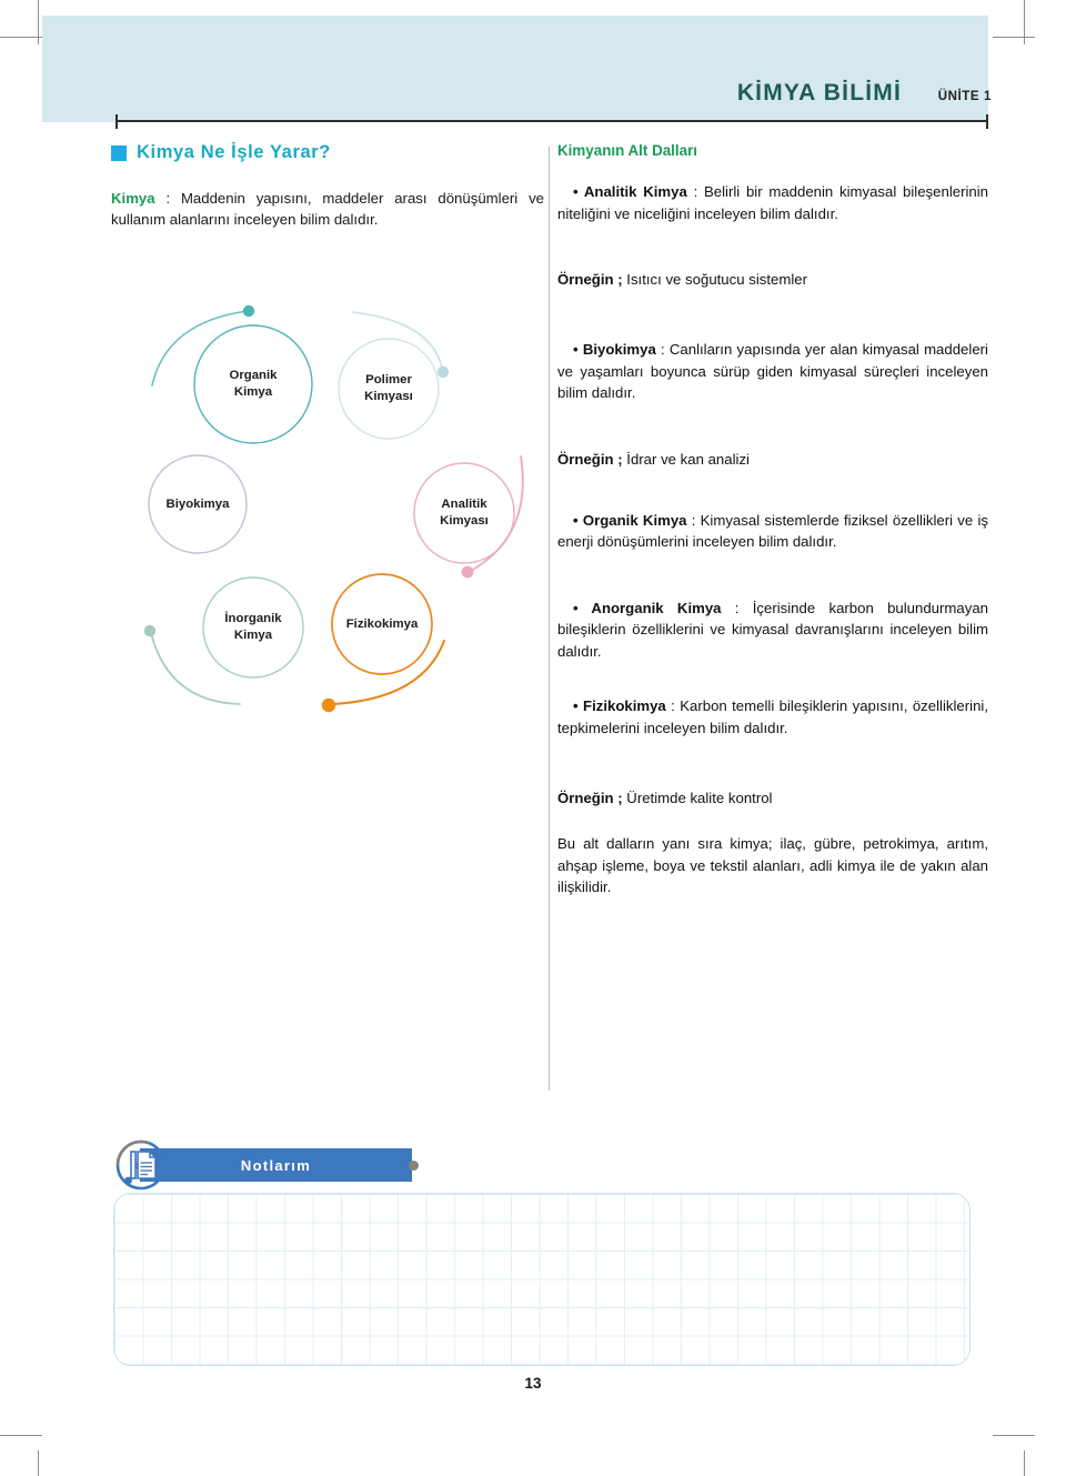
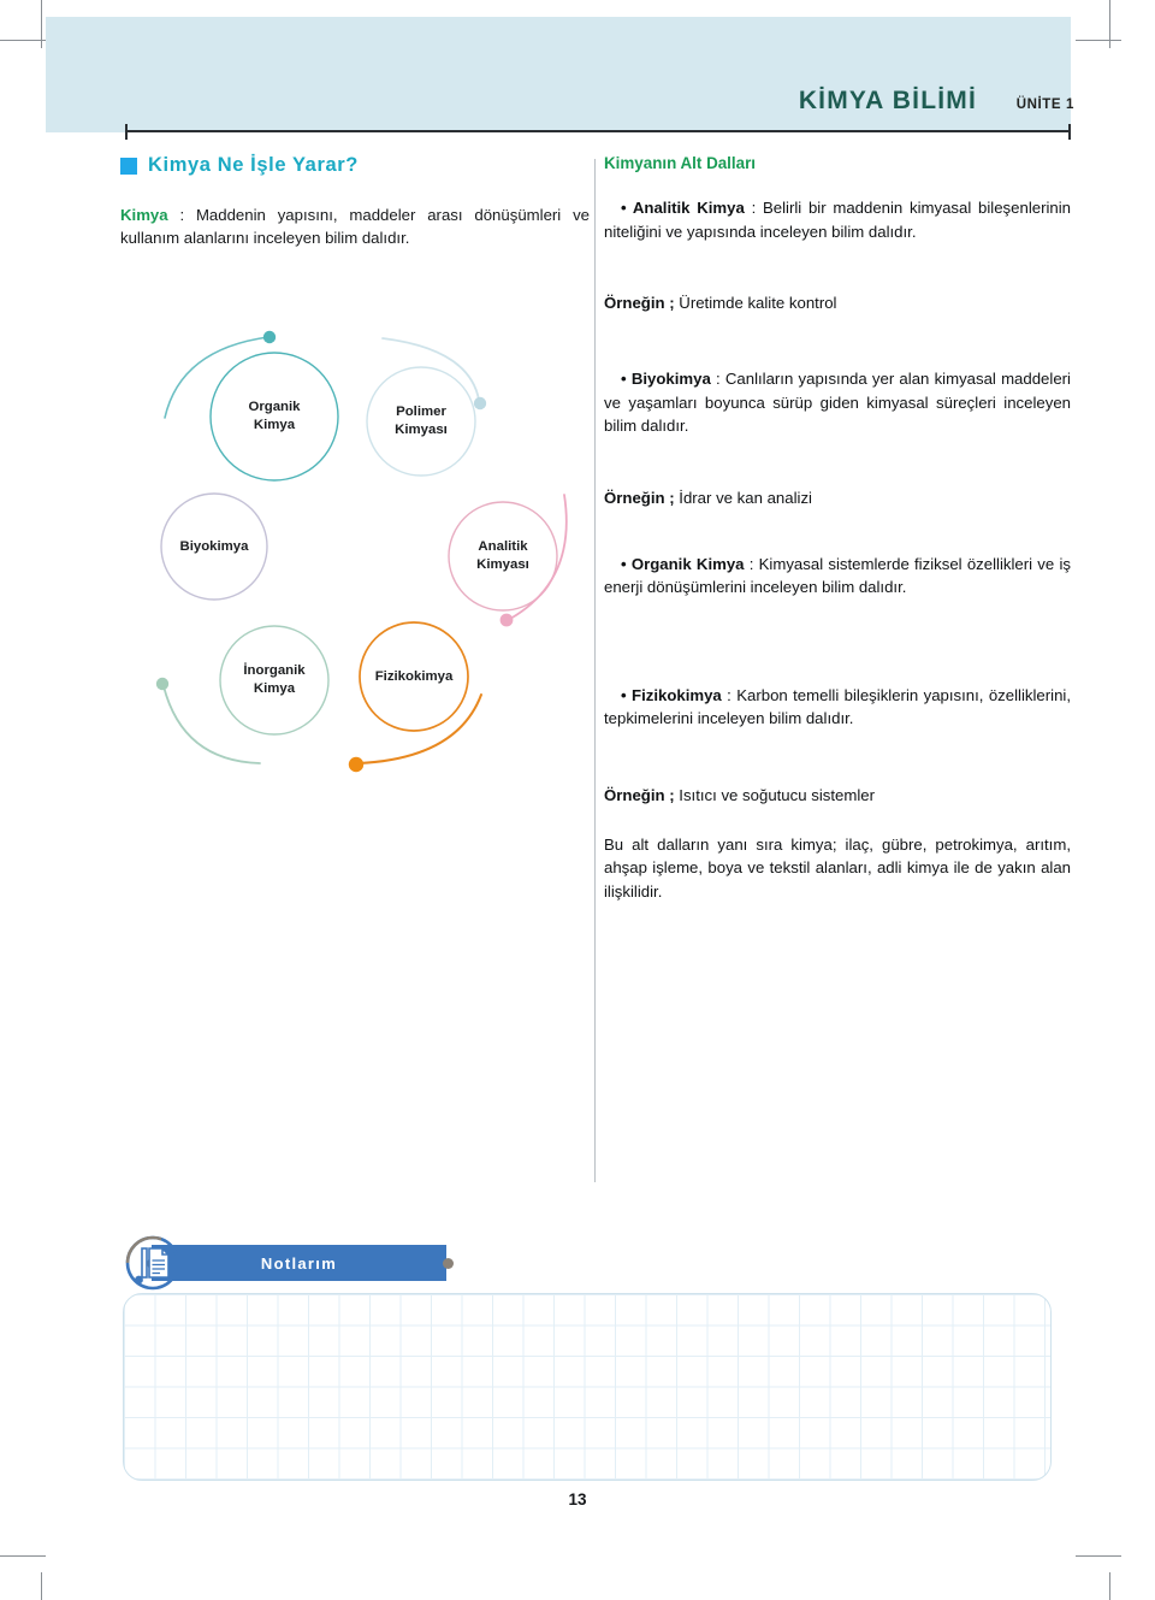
  KİMYA BİLİMİ
  ÜNİTE 1
  Kimya Ne İşle Yarar?
  Kimya : Maddenin yapısını, maddeler arası dönüşümleri ve kullanım alanlarını inceleyen bilim dalıdır.
  Organik
  Kimya
  Polimer
  Kimyası
  Biyokimya
  Analitik
  Kimyası
  İnorganik
  Kimya
  Fizikokimya
  Kimyanın Alt Dalları
- • Analitik Kimya : Belirli bir maddenin kimyasal bileşenlerinin niteliğini ve niceliğini inceleyen bilim dalıdır.
+ • Analitik Kimya : Belirli bir maddenin kimyasal bileşenlerinin niteliğini ve yapısında inceleyen bilim dalıdır.
- Örneğin ; Isıtıcı ve soğutucu sistemler
+ Örneğin ; Üretimde kalite kontrol
  • Biyokimya : Canlıların yapısında yer alan kimyasal maddeleri ve yaşamları boyunca sürüp giden kimyasal süreçleri inceleyen bilim dalıdır.
  Örneğin ; İdrar ve kan analizi
  • Organik Kimya : Kimyasal sistemlerde fiziksel özellikleri ve iş enerji dönüşümlerini inceleyen bilim dalıdır.
- • Anorganik Kimya : İçerisinde karbon bulundurmayan bileşiklerin özelliklerini ve kimyasal davranışlarını inceleyen bilim dalıdır.
  • Fizikokimya : Karbon temelli bileşiklerin yapısını, özelliklerini, tepkimelerini inceleyen bilim dalıdır.
- Örneğin ; Üretimde kalite kontrol
+ Örneğin ; Isıtıcı ve soğutucu sistemler
  Bu alt dalların yanı sıra kimya; ilaç, gübre, petrokimya, arıtım, ahşap işleme, boya ve tekstil alanları, adli kimya ile de yakın alan ilişkilidir.
  Notlarım
  13
